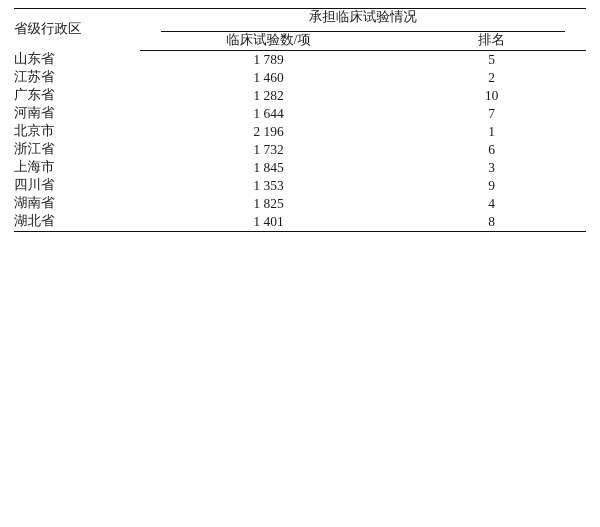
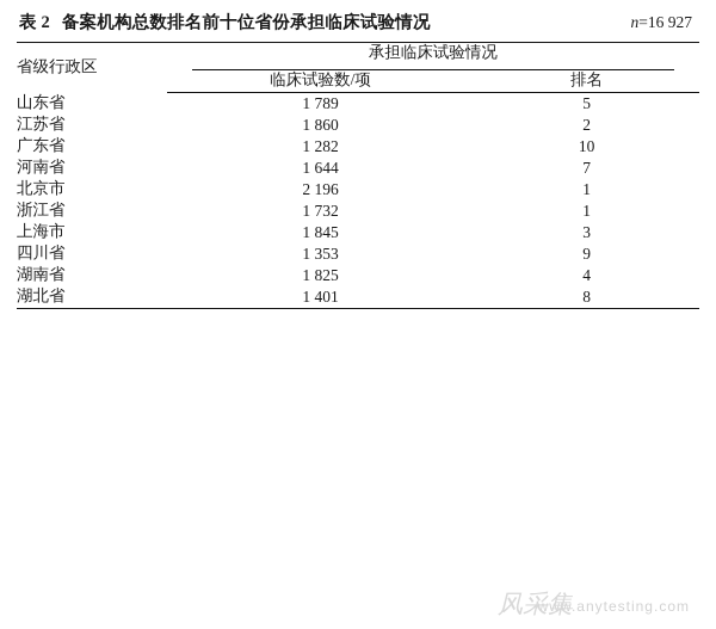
+ 表 2
+ 备案机构总数排名前十位省份承担临床试验情况
+ n=16 927
  省级行政区	承担临床试验情况
  临床试验数/项	排名
  山东省	1 789	5
- 江苏省	1 460	2
+ 江苏省	1 860	2
  广东省	1 282	10
  河南省	1 644	7
  北京市	2 196	1
- 浙江省	1 732	6
+ 浙江省	1 732	1
  上海市	1 845	3
  四川省	1 353	9
  湖南省	1 825	4
  湖北省	1 401	8
+ www.anytesting.com
+ 风采集
